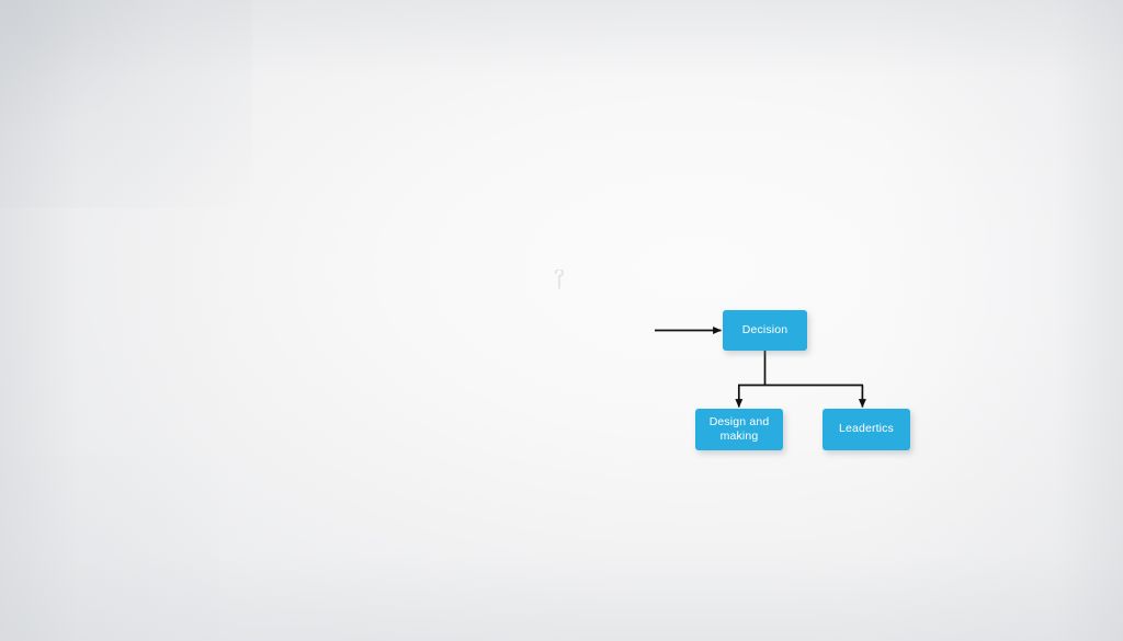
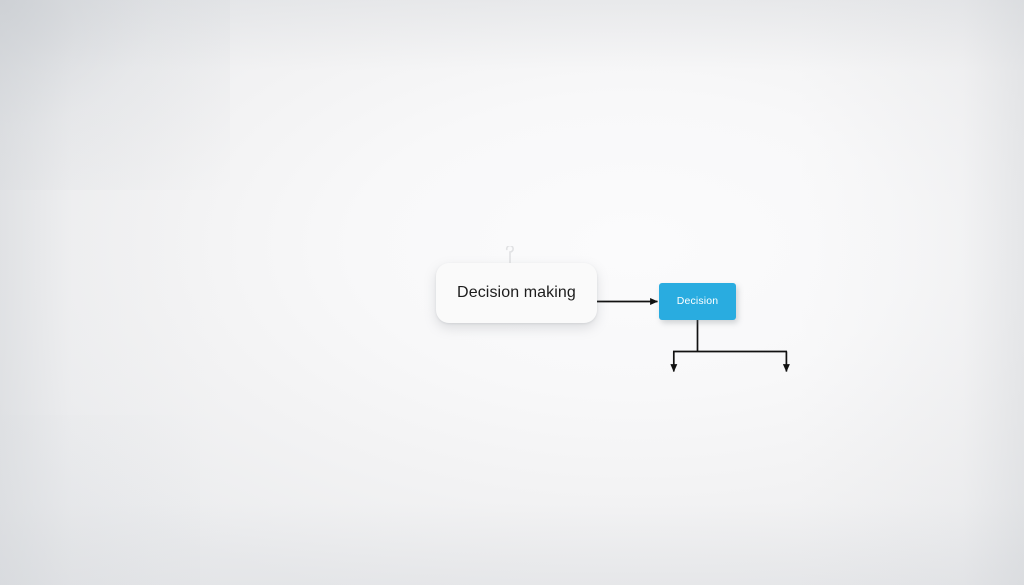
+ Decision making
  Decision
- Design and
- making
- Leadertics
